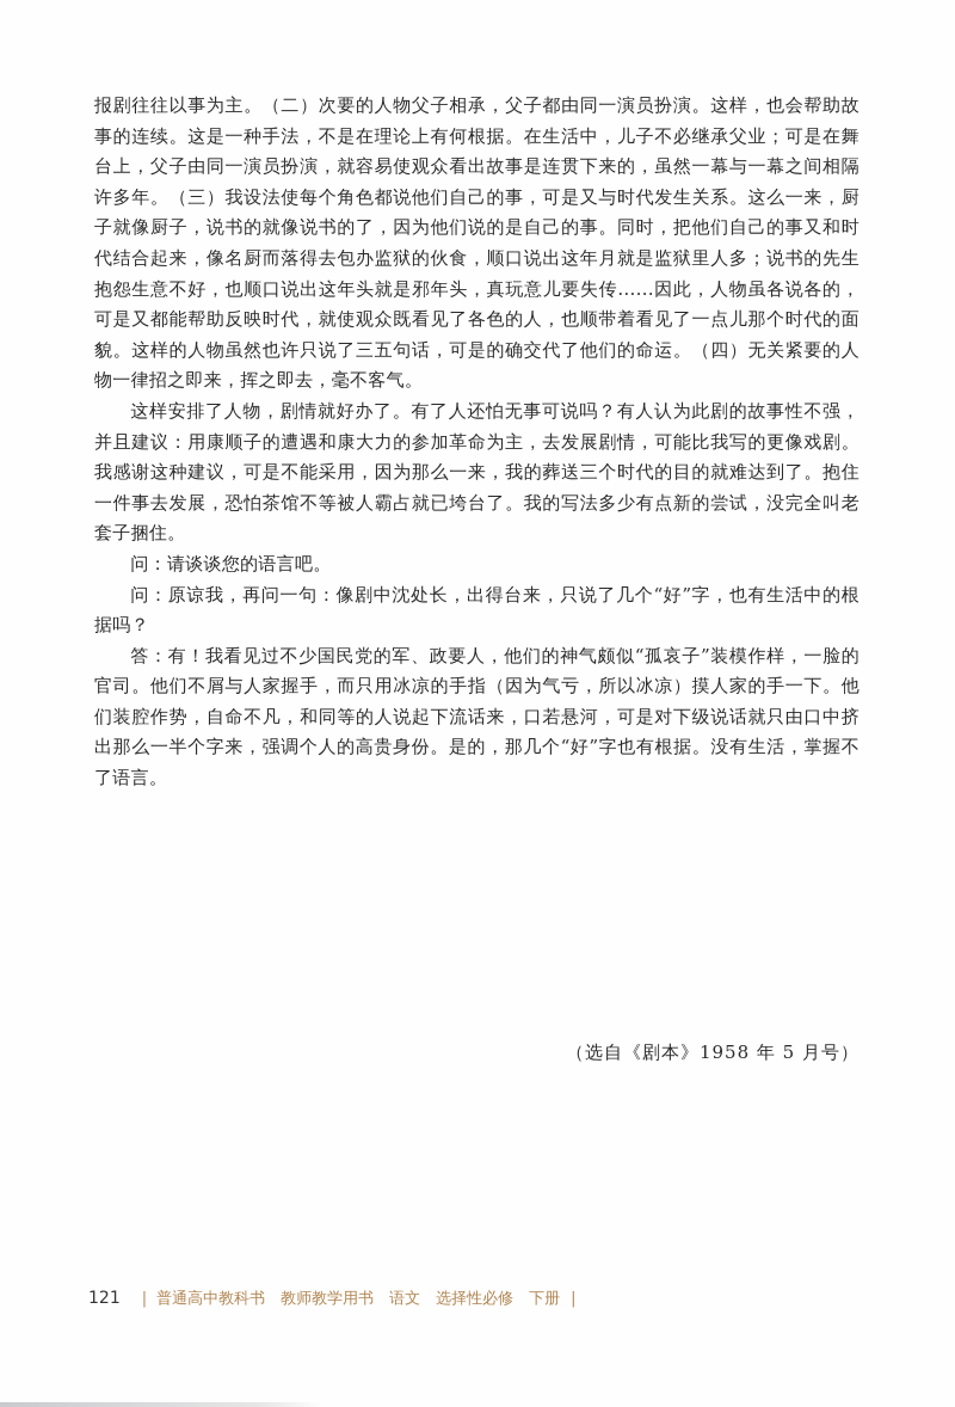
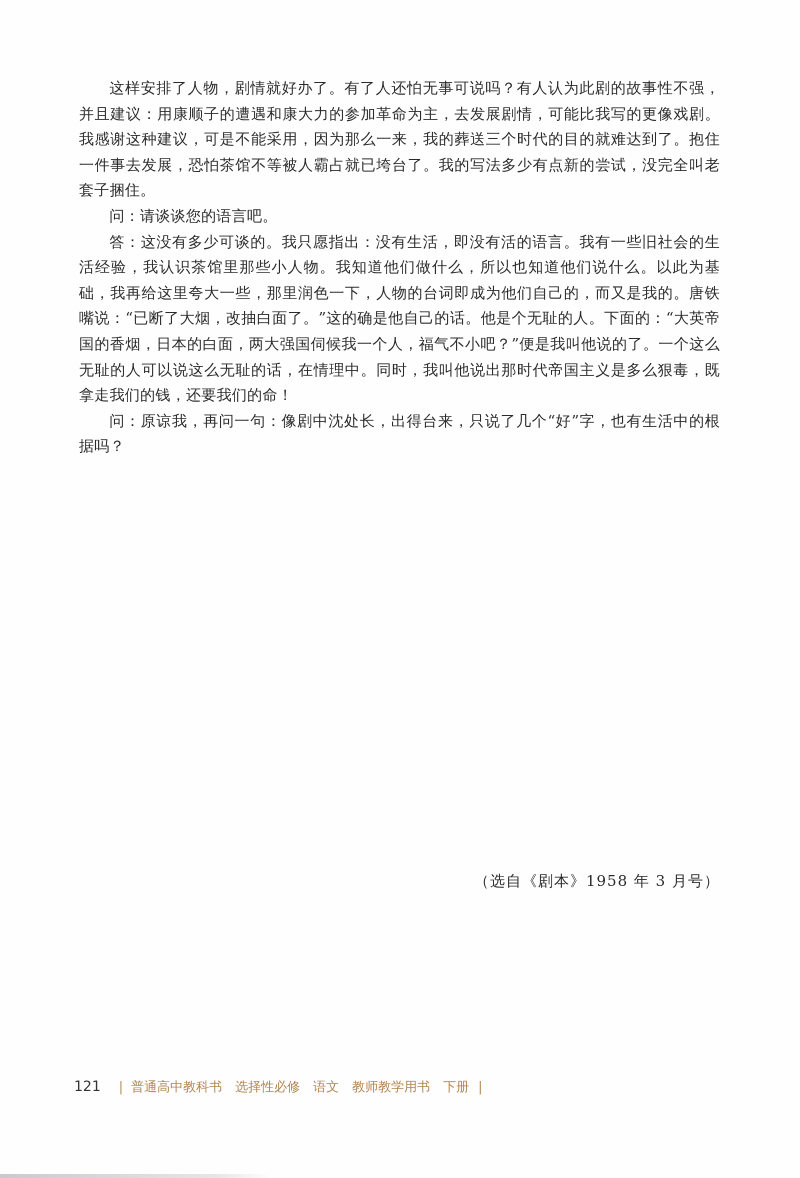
- 报剧往往以事为主。（二）次要的人物父子相承，父子都由同一演员扮演。这样，也会帮助故事的连续。这是一种手法，不是在理论上有何根据。在生活中，儿子不必继承父业；可是在舞台上，父子由同一演员扮演，就容易使观众看出故事是连贯下来的，虽然一幕与一幕之间相隔许多年。（三）我设法使每个角色都说他们自己的事，可是又与时代发生关系。这么一来，厨子就像厨子，说书的就像说书的了，因为他们说的是自己的事。同时，把他们自己的事又和时代结合起来，像名厨而落得去包办监狱的伙食，顺口说出这年月就是监狱里人多；说书的先生抱怨生意不好，也顺口说出这年头就是邪年头，真玩意儿要失传……因此，人物虽各说各的，可是又都能帮助反映时代，就使观众既看见了各色的人，也顺带着看见了一点儿那个时代的面貌。这样的人物虽然也许只说了三五句话，可是的确交代了他们的命运。（四）无关紧要的人物一律招之即来，挥之即去，毫不客气。
  这样安排了人物，剧情就好办了。有了人还怕无事可说吗？有人认为此剧的故事性不强，并且建议：用康顺子的遭遇和康大力的参加革命为主，去发展剧情，可能比我写的更像戏剧。我感谢这种建议，可是不能采用，因为那么一来，我的葬送三个时代的目的就难达到了。抱住一件事去发展，恐怕茶馆不等被人霸占就已垮台了。我的写法多少有点新的尝试，没完全叫老套子捆住。
  问：请谈谈您的语言吧。
+ 答：这没有多少可谈的。我只愿指出：没有生活，即没有活的语言。我有一些旧社会的生活经验，我认识茶馆里那些小人物。我知道他们做什么，所以也知道他们说什么。以此为基础，我再给这里夸大一些，那里润色一下，人物的台词即成为他们自己的，而又是我的。唐铁嘴说：“已断了大烟，改抽白面了。”这的确是他自己的话。他是个无耻的人。下面的：“大英帝国的香烟，日本的白面，两大强国伺候我一个人，福气不小吧？”便是我叫他说的了。一个这么无耻的人可以说这么无耻的话，在情理中。同时，我叫他说出那时代帝国主义是多么狠毒，既拿走我们的钱，还要我们的命！
  问：原谅我，再问一句：像剧中沈处长，出得台来，只说了几个“好”字，也有生活中的根据吗？
- 答：有！我看见过不少国民党的军、政要人，他们的神气颇似“孤哀子”装模作样，一脸的官司。他们不屑与人家握手，而只用冰凉的手指（因为气亏，所以冰凉）摸人家的手一下。他们装腔作势，自命不凡，和同等的人说起下流话来，口若悬河，可是对下级说话就只由口中挤出那么一半个字来，强调个人的高贵身份。是的，那几个“好”字也有根据。没有生活，掌握不了语言。
- （选自《剧本》1958 年 5 月号）
+ （选自《剧本》1958 年 3 月号）
  121
  |
  普通高中教科书
- 教师教学用书
+ 选择性必修
  语文
- 选择性必修
+ 教师教学用书
  下册
  |
